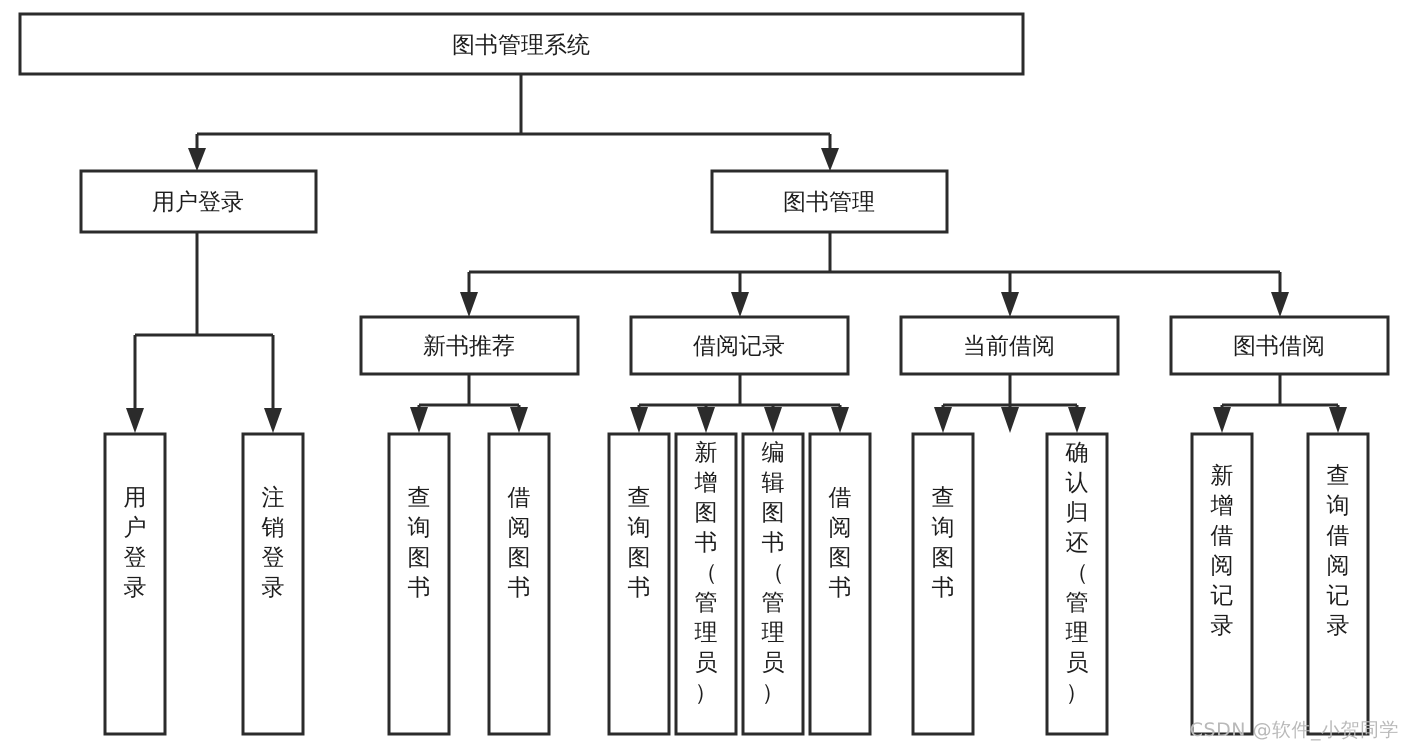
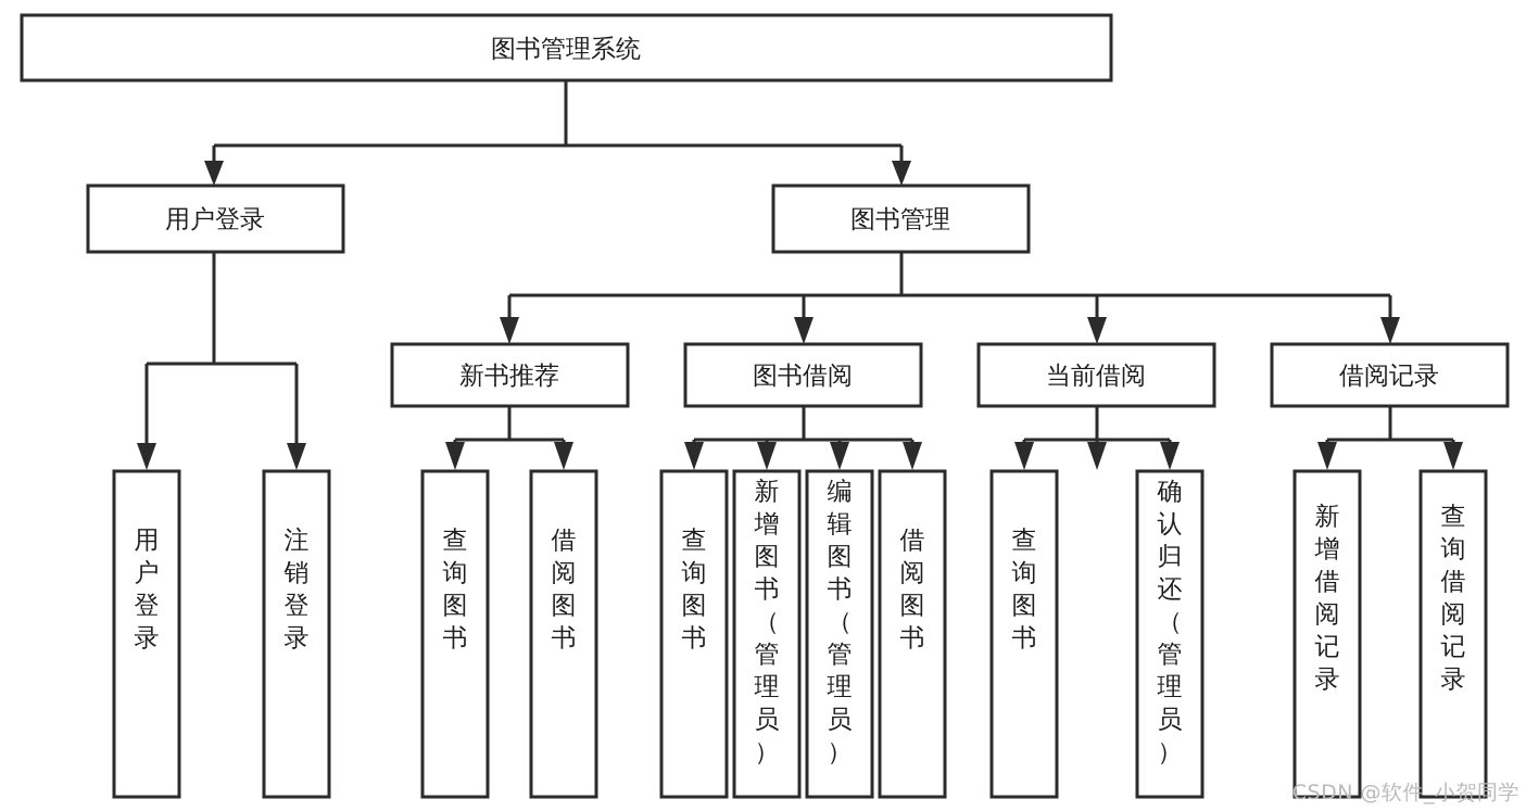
  图书管理系统
  用户登录
  图书管理
  新书推荐
- 借阅记录
+ 图书借阅
  当前借阅
- 图书借阅
+ 借阅记录
  用户登录
  注销登录
  查询图书
  借阅图书
  查询图书
  新增图书（管理员）
  编辑图书（管理员）
  借阅图书
  查询图书
  确认归还（管理员）
  新增借阅记录
  查询借阅记录
  CSDN @软件_小贺同学
